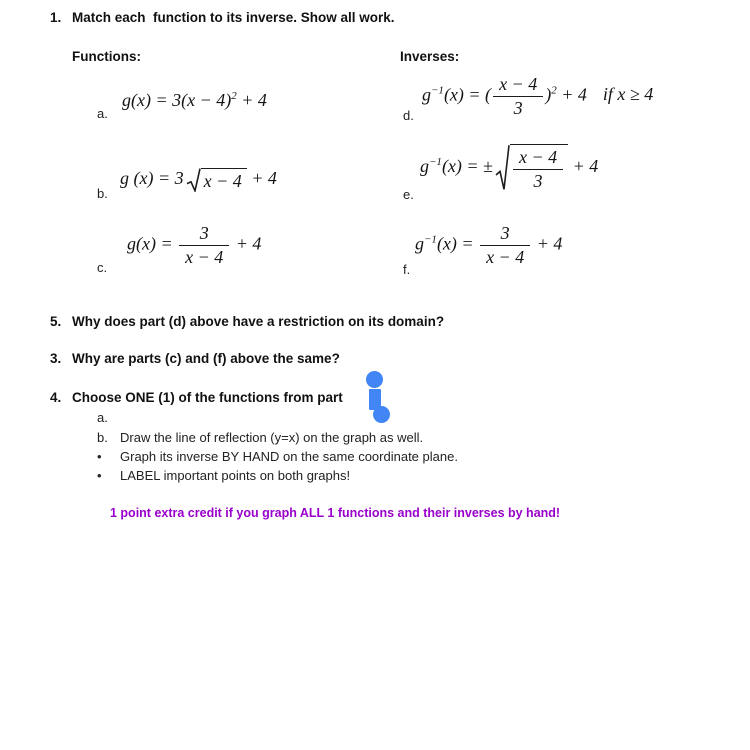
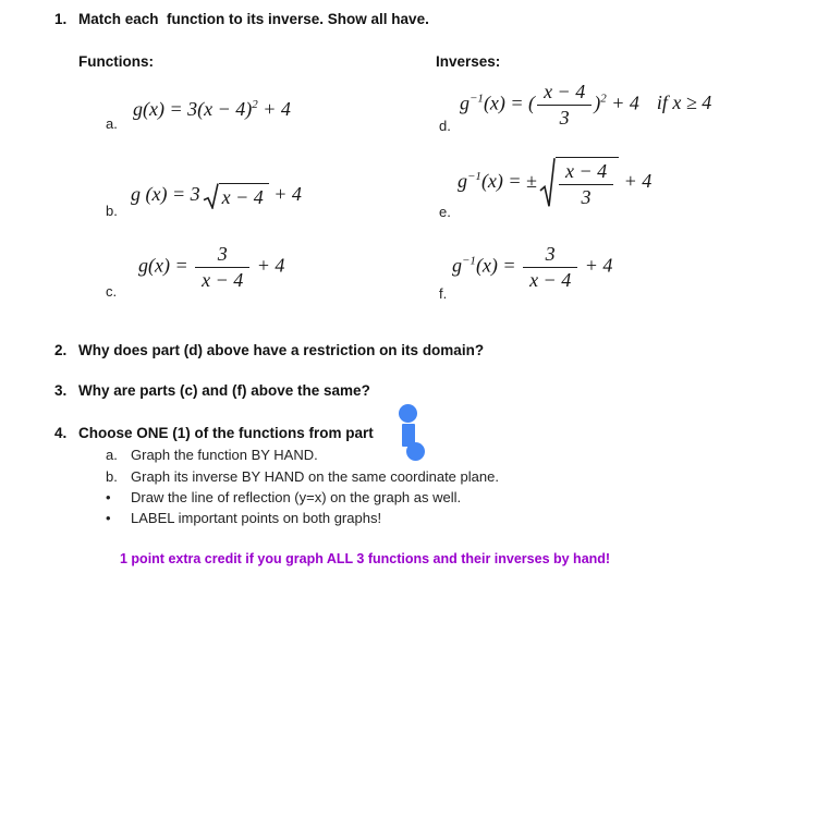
  1.
- Match each function to its inverse. Show all work.
+ Match each function to its inverse. Show all have.
  Functions:
  Inverses:
  a.
  g(x) = 3(x − 4)2 + 4
  d.
  g−1(x) = (
  x − 4
  3
  )2 + 4 if x ≥ 4
  b.
  g (x) = 3 x − 4 + 4
  e.
  g−1(x) = ±
  x − 4
  3
  + 4
  c.
  g(x) =
  3
  x − 4
  + 4
  f.
  g−1(x) =
  3
  x − 4
  + 4
- 5.
+ 2.
  Why does part (d) above have a restriction on its domain?
  3.
  Why are parts (c) and (f) above the same?
  4.
  Choose ONE (1) of the functions from part
  a.
+ Graph the function BY HAND.
  b.
- Draw the line of reflection (y=x) on the graph as well.
+ Graph its inverse BY HAND on the same coordinate plane.
  •
- Graph its inverse BY HAND on the same coordinate plane.
+ Draw the line of reflection (y=x) on the graph as well.
  •
  LABEL important points on both graphs!
- 1 point extra credit if you graph ALL 1 functions and their inverses by hand!
+ 1 point extra credit if you graph ALL 3 functions and their inverses by hand!
